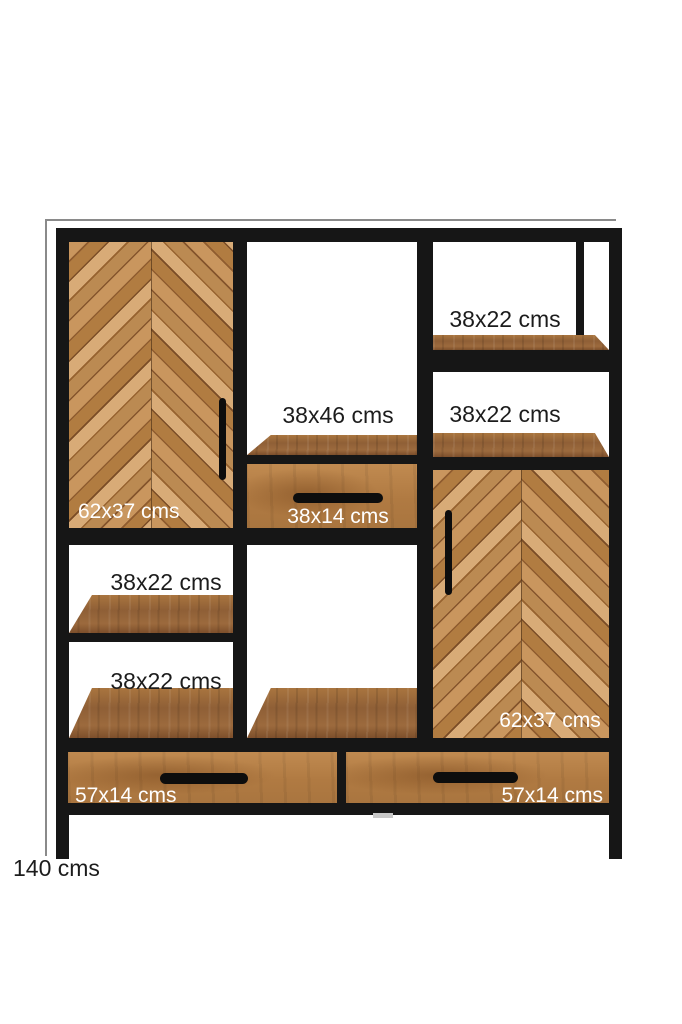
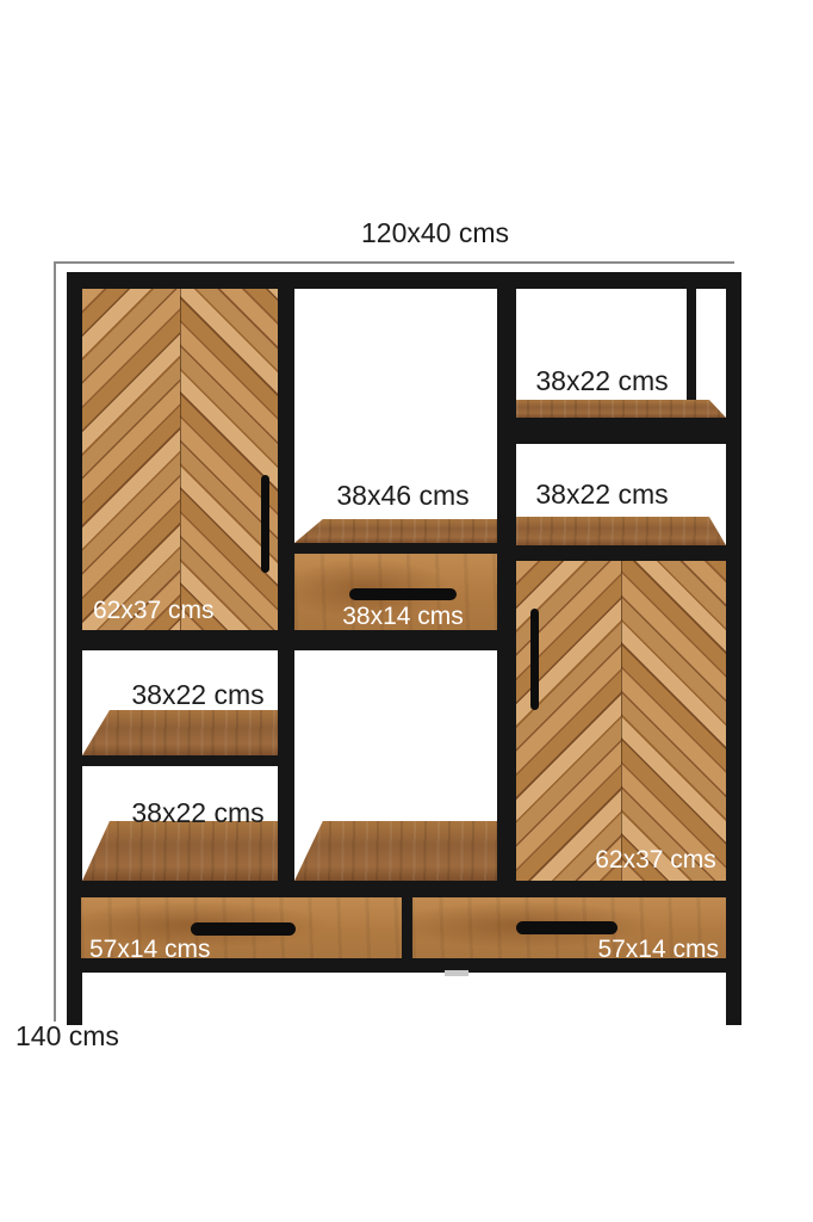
+ 120x40 cms
  140 cms
  38x22 cms
  38x46 cms
  38x22 cms
  38x22 cms
  38x22 cms
  62x37 cms
  38x14 cms
  62x37 cms
  57x14 cms
  57x14 cms
